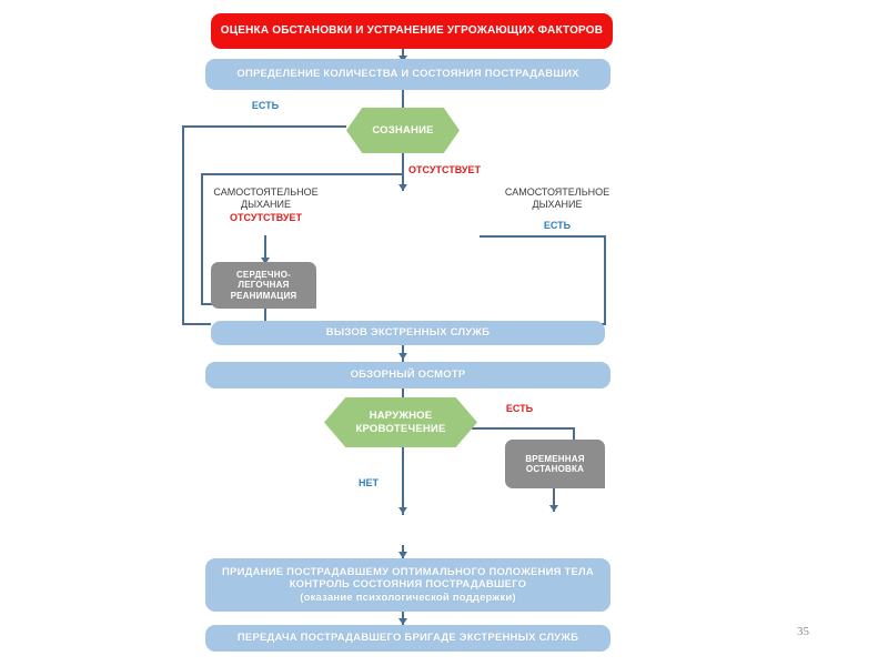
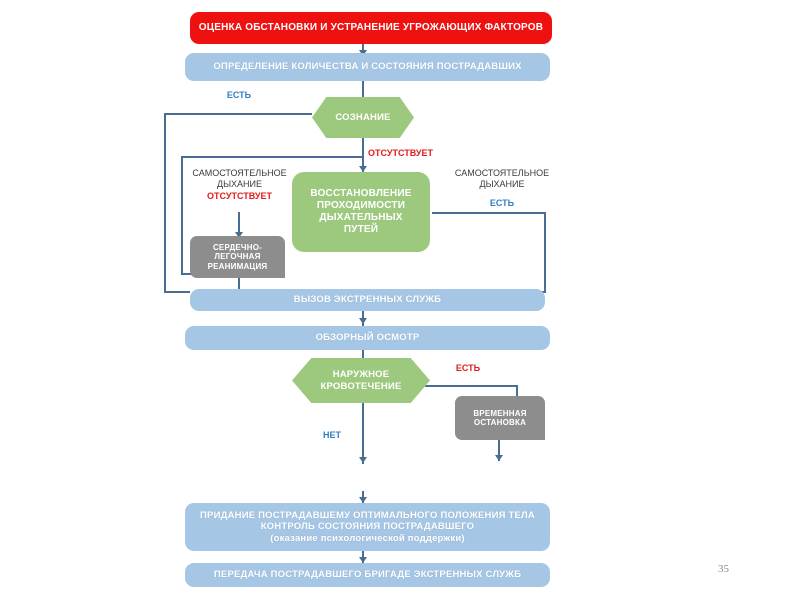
  ОЦЕНКА ОБСТАНОВКИ И УСТРАНЕНИЕ УГРОЖАЮЩИХ ФАКТОРОВ
  ОПРЕДЕЛЕНИЕ КОЛИЧЕСТВА И СОСТОЯНИЯ ПОСТРАДАВШИХ
  СОЗНАНИЕ
+ ВОССТАНОВЛЕНИЕ
+ ПРОХОДИМОСТИ
+ ДЫХАТЕЛЬНЫХ
+ ПУТЕЙ
  СЕРДЕЧНО-
  ЛЕГОЧНАЯ
  РЕАНИМАЦИЯ
  ВЫЗОВ ЭКСТРЕННЫХ СЛУЖБ
  ОБЗОРНЫЙ ОСМОТР
  НАРУЖНОЕ
  КРОВОТЕЧЕНИЕ
  ВРЕМЕННАЯ
  ОСТАНОВКА
  ПРИДАНИЕ ПОСТРАДАВШЕМУ ОПТИМАЛЬНОГО ПОЛОЖЕНИЯ ТЕЛА
  КОНТРОЛЬ СОСТОЯНИЯ ПОСТРАДАВШЕГО
  (оказание психологической поддержки)
  ПЕРЕДАЧА ПОСТРАДАВШЕГО БРИГАДЕ ЭКСТРЕННЫХ СЛУЖБ
  ЕСТЬ
  ОТСУТСТВУЕТ
  САМОСТОЯТЕЛЬНОЕ
  ДЫХАНИЕ
  ОТСУТСТВУЕТ
  САМОСТОЯТЕЛЬНОЕ
  ДЫХАНИЕ
  ЕСТЬ
  ЕСТЬ
  НЕТ
  35
